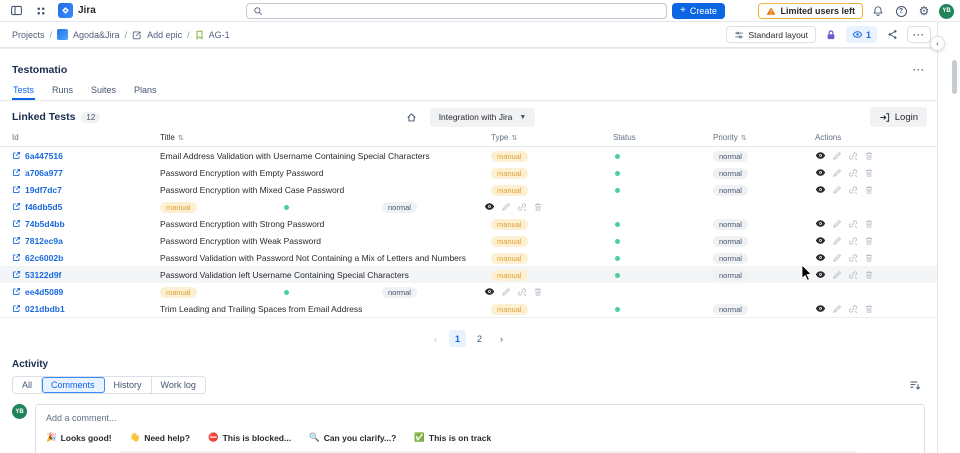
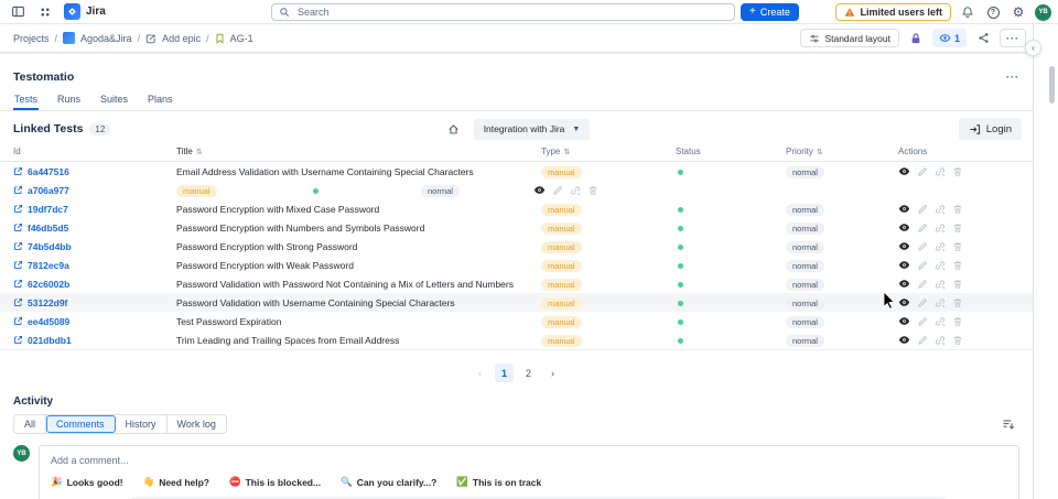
  Jira
+ Search
  +
  Create
  Limited users left
  ⚙
  Projects
  /
  Agoda&Jira
  /
  Add epic
  /
  AG-1
  Standard layout
  1
  ···
  Testomatio
  ···
  Tests
  Runs
  Suites
  Plans
  Linked Tests
  12
  Integration with Jira
  Login
  Id
  Title
  Type
  Status
  Priority
  Actions
  6a447516
  Email Address Validation with Username Containing Special Characters
  manual
  normal
  a706a977
- Password Encryption with Empty Password
  manual
  normal
  19df7dc7
  Password Encryption with Mixed Case Password
  manual
  normal
  f46db5d5
+ Password Encryption with Numbers and Symbols Password
  manual
  normal
  74b5d4bb
  Password Encryption with Strong Password
  manual
  normal
  7812ec9a
  Password Encryption with Weak Password
  manual
  normal
  62c6002b
  Password Validation with Password Not Containing a Mix of Letters and Numbers
  manual
  normal
  53122d9f
- Password Validation left Username Containing Special Characters
+ Password Validation with Username Containing Special Characters
  manual
  normal
  ee4d5089
+ Test Password Expiration
  manual
  normal
  021dbdb1
  Trim Leading and Trailing Spaces from Email Address
  manual
  normal
  ‹
  1
  2
  ›
  Activity
  All
  Comments
  History
  Work log
  Add a comment...
  🎉
  Looks good!
  👋
  Need help?
  ⛔
  This is blocked...
  🔍
  Can you clarify...?
  ✅
  This is on track
  ‹
